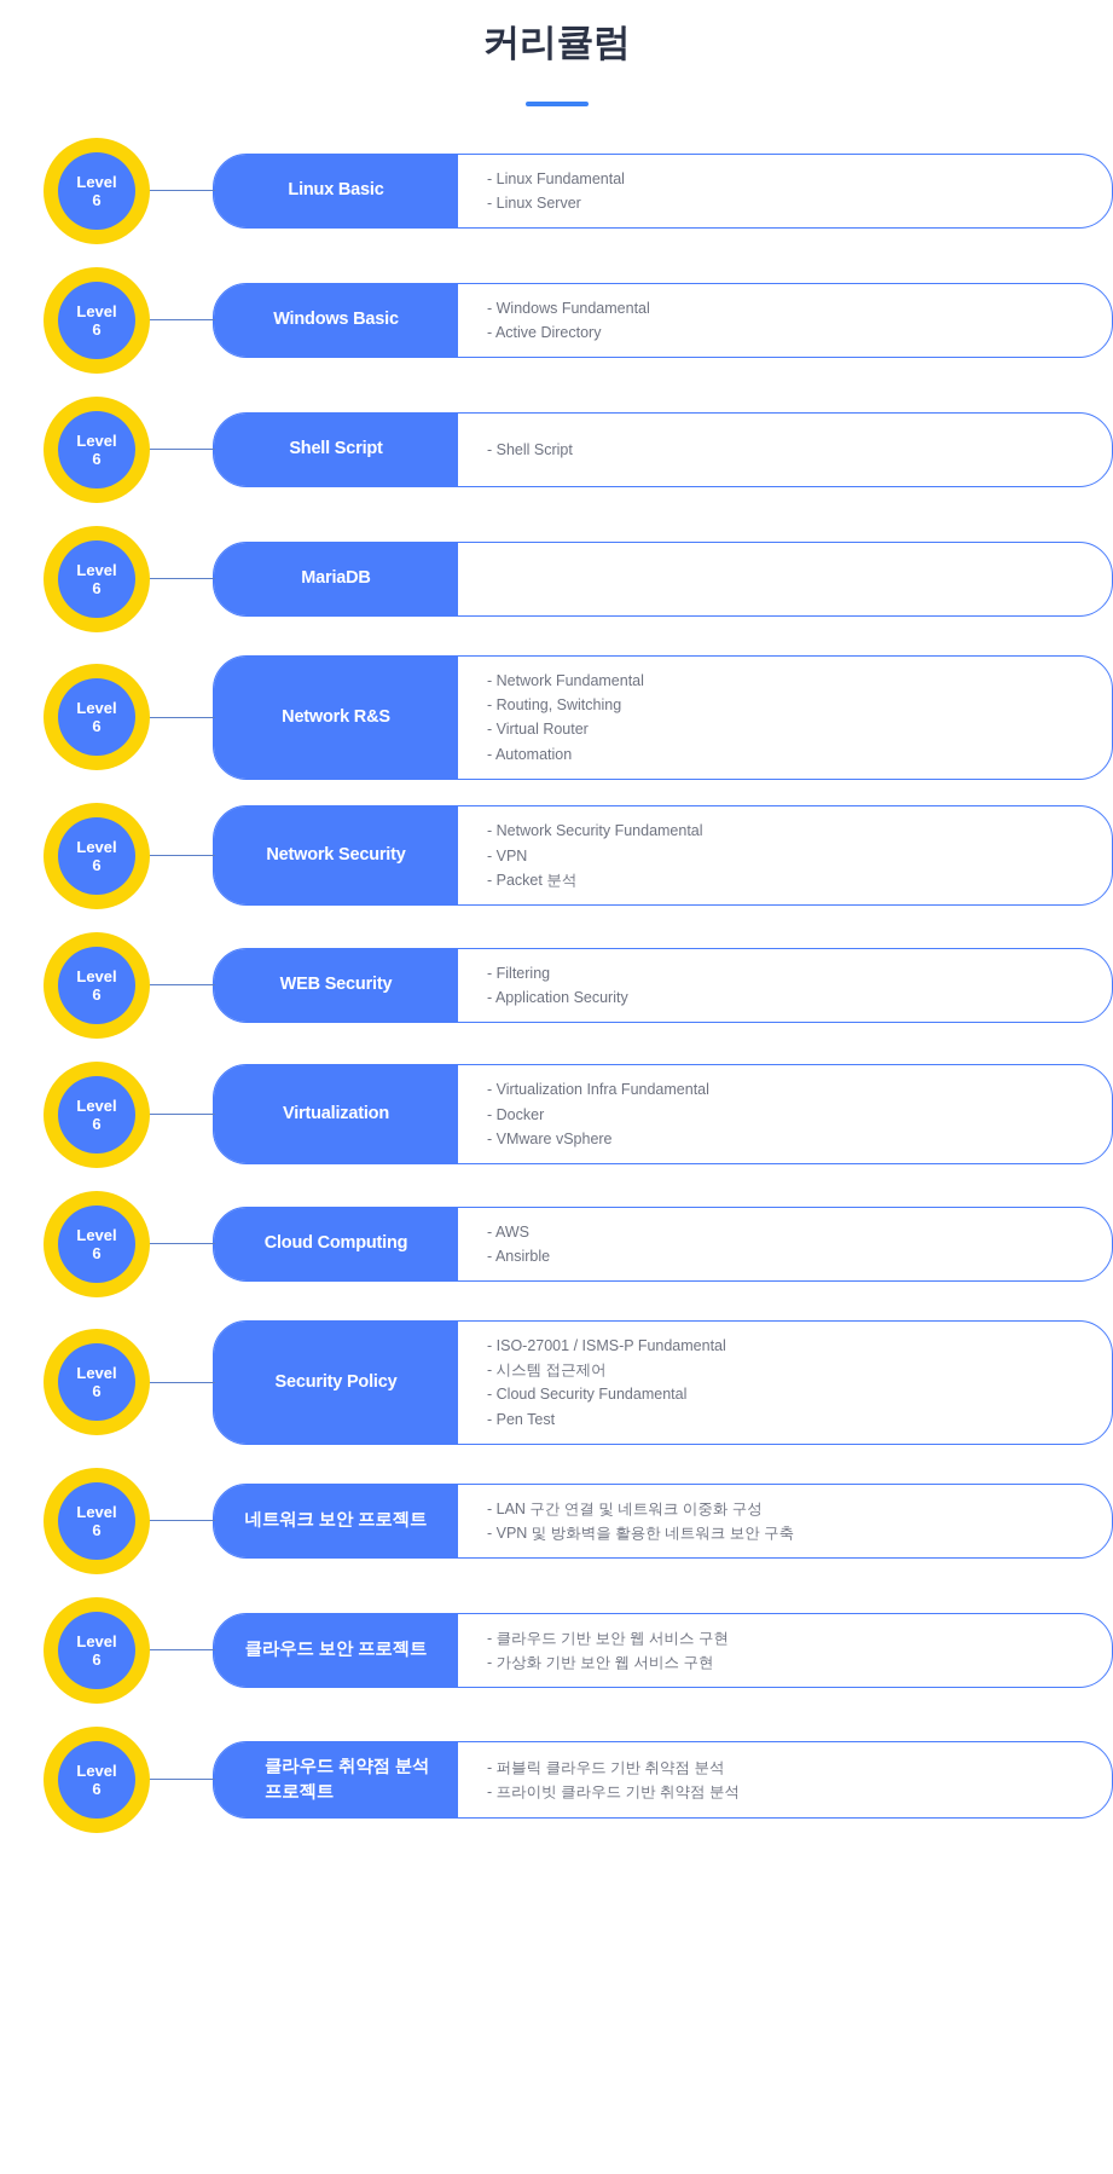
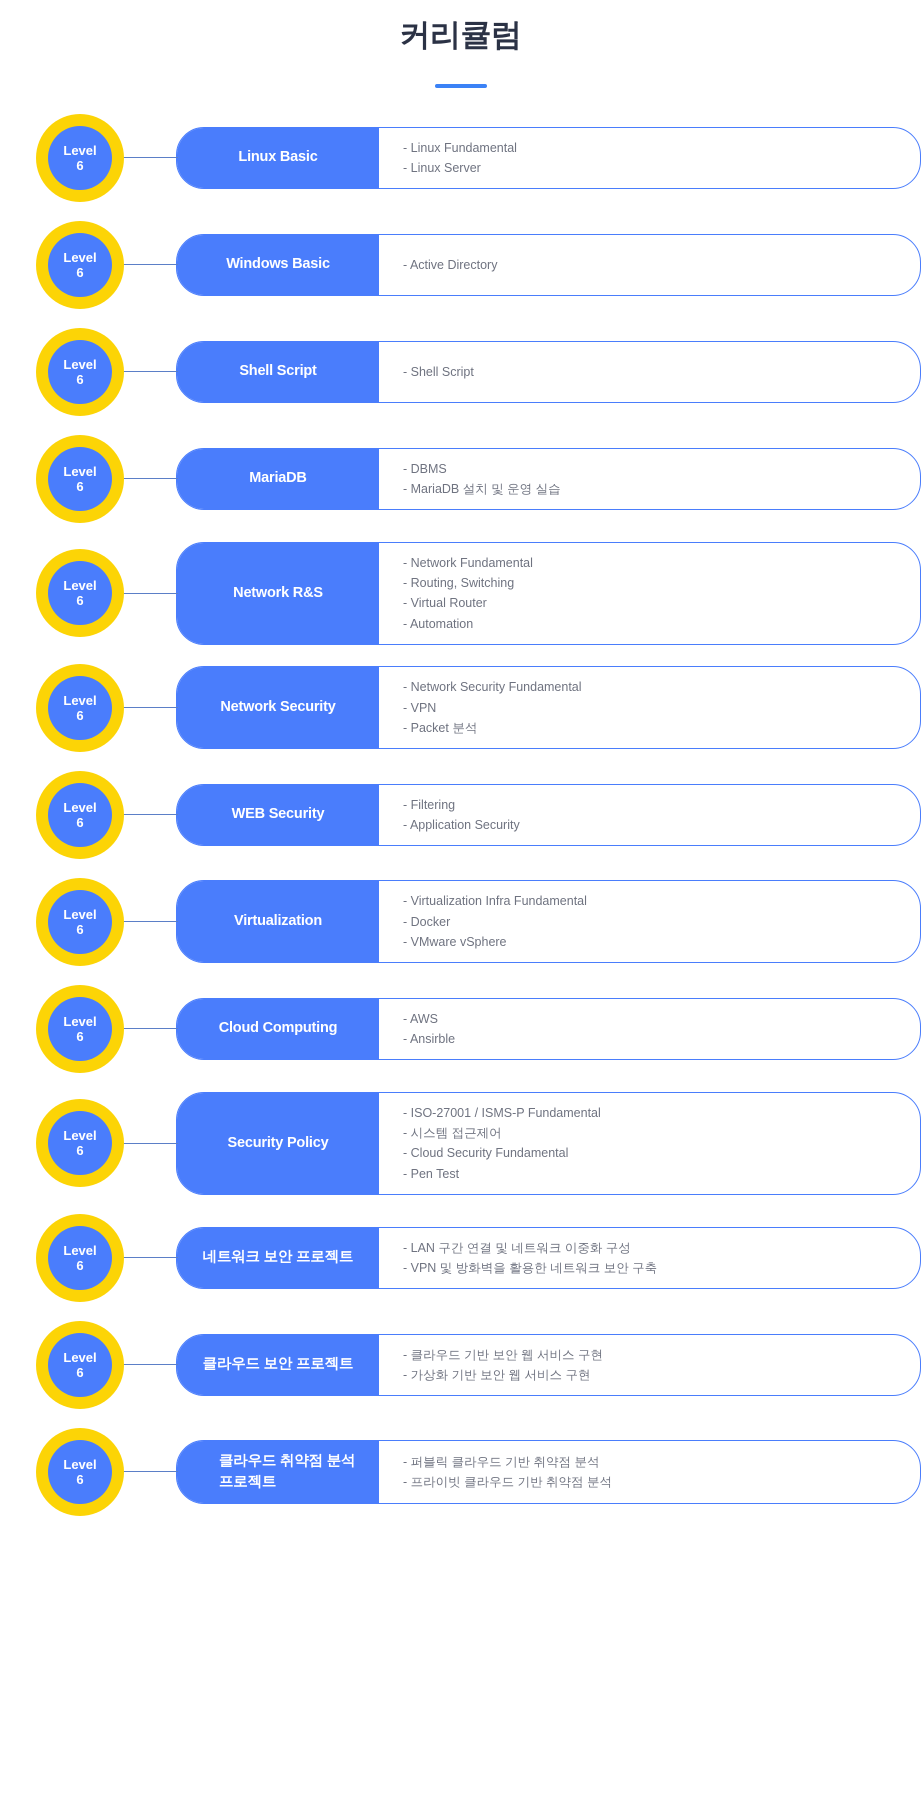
  커리큘럼
  Level
  6
  Linux Basic
  - Linux Fundamental
  - Linux Server
  Level
  6
  Windows Basic
- - Windows Fundamental
  - Active Directory
  Level
  6
  Shell Script
  - Shell Script
  Level
  6
  MariaDB
+ - DBMS
+ - MariaDB 설치 및 운영 실습
  Level
  6
  Network R&S
  - Network Fundamental
  - Routing, Switching
  - Virtual Router
  - Automation
  Level
  6
  Network Security
  - Network Security Fundamental
  - VPN
  - Packet 분석
  Level
  6
  WEB Security
  - Filtering
  - Application Security
  Level
  6
  Virtualization
  - Virtualization Infra Fundamental
  - Docker
  - VMware vSphere
  Level
  6
  Cloud Computing
  - AWS
  - Ansirble
  Level
  6
  Security Policy
  - ISO-27001 / ISMS-P Fundamental
  - 시스템 접근제어
  - Cloud Security Fundamental
  - Pen Test
  Level
  6
  네트워크 보안 프로젝트
  - LAN 구간 연결 및 네트워크 이중화 구성
  - VPN 및 방화벽을 활용한 네트워크 보안 구축
  Level
  6
  클라우드 보안 프로젝트
  - 클라우드 기반 보안 웹 서비스 구현
  - 가상화 기반 보안 웹 서비스 구현
  Level
  6
  클라우드 취약점 분석
  프로젝트
  - 퍼블릭 클라우드 기반 취약점 분석
  - 프라이빗 클라우드 기반 취약점 분석
